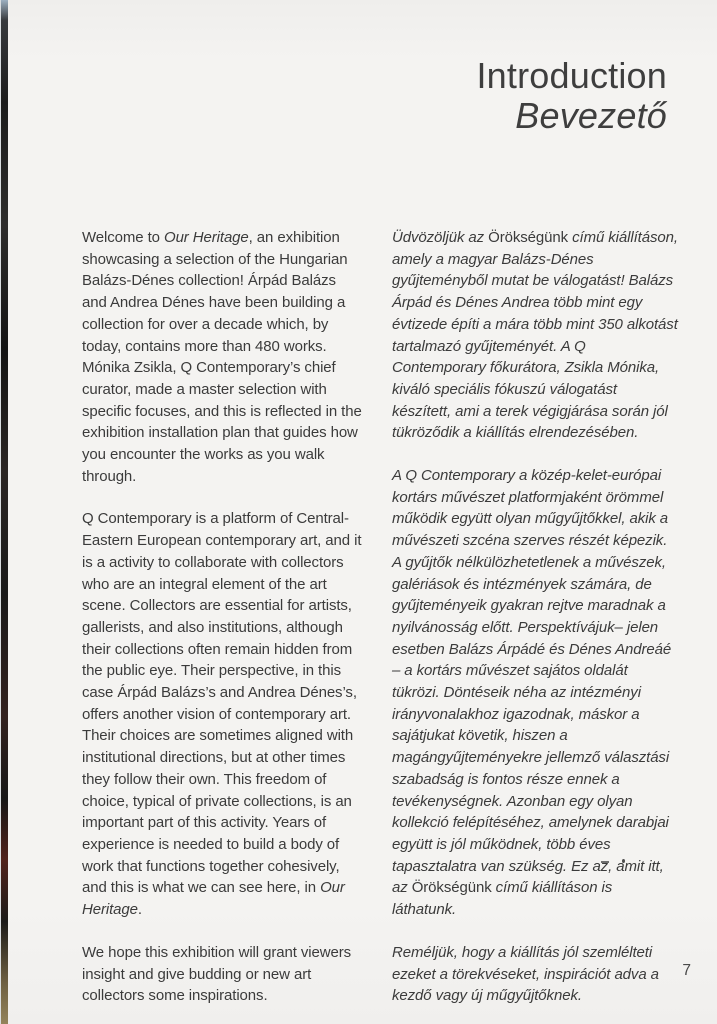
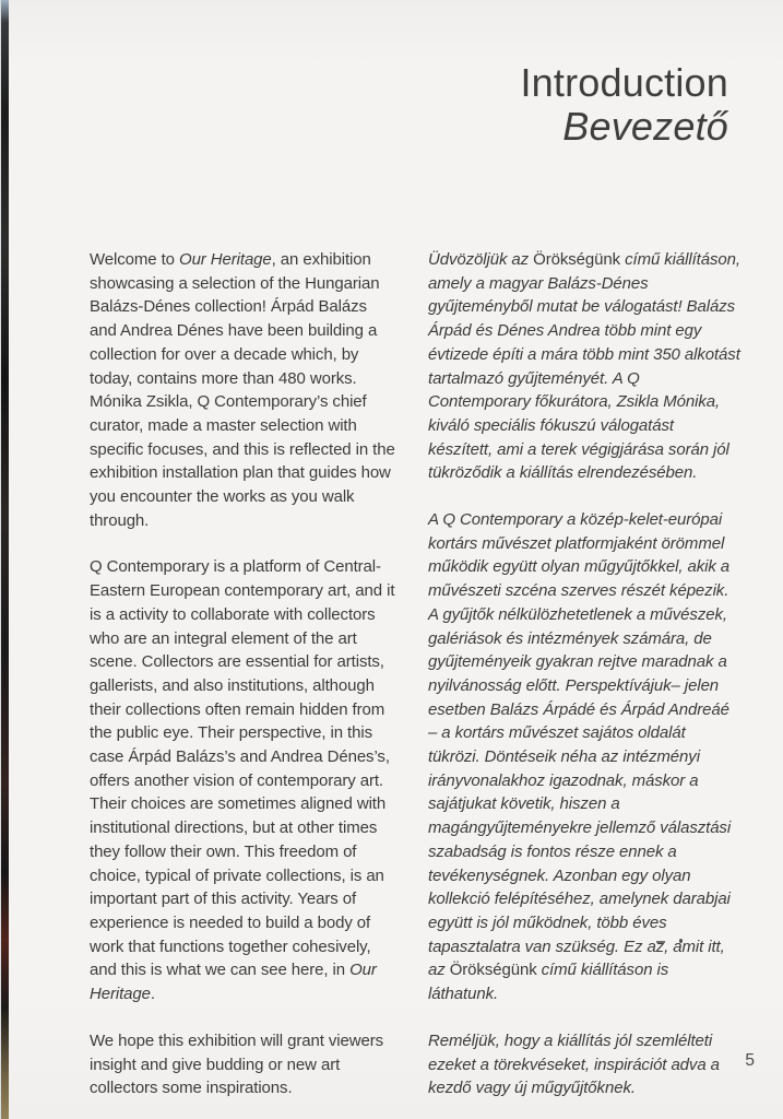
  Introduction
  Bevezető
  Welcome to Our Heritage, an exhibition showcasing a selection of the Hungarian Balázs-Dénes collection! Árpád Balázs and Andrea Dénes have been building a collection for over a decade which, by today, contains more than 480 works. Mónika Zsikla, Q Contemporary’s chief curator, made a master selection with specific focuses, and this is reflected in the exhibition installation plan that guides how you encounter the works as you walk through.
  Q Contemporary is a platform of Central-Eastern European contemporary art, and it is a activity to collaborate with collectors who are an integral element of the art scene. Collectors are essential for artists, gallerists, and also institutions, although their collections often remain hidden from the public eye. Their perspective, in this case Árpád Balázs’s and Andrea Dénes’s, offers another vision of contemporary art. Their choices are sometimes aligned with institutional directions, but at other times they follow their own. This freedom of choice, typical of private collections, is an important part of this activity. Years of experience is needed to build a body of work that functions together cohesively, and this is what we can see here, in Our Heritage.
  We hope this exhibition will grant viewers insight and give budding or new art collectors some inspirations.
  Üdvözöljük az Örökségünk című kiállításon, amely a magyar Balázs-Dénes gyűjteményből mutat be válogatást! Balázs Árpád és Dénes Andrea több mint egy évtizede építi a mára több mint 350 alkotást tartalmazó gyűjteményét. A Q Contemporary főkurátora, Zsikla Mónika, kiváló speciális fókuszú válogatást készített, ami a terek végigjárása során jól tükröződik a kiállítás elrendezésében.
- A Q Contemporary a közép-kelet-európai kortárs művészet platformjaként örömmel működik együtt olyan műgyűjtőkkel, akik a művészeti szcéna szerves részét képezik. A gyűjtők nélkülözhetetlenek a művészek, galériások és intézmények számára, de gyűjteményeik gyakran rejtve maradnak a nyilvánosság előtt. Perspektívájuk– jelen esetben Balázs Árpádé és Dénes Andreáé – a kortárs művészet sajátos oldalát tükrözi. Döntéseik néha az intézményi irányvonalakhoz igazodnak, máskor a sajátjukat követik, hiszen a magángyűjteményekre jellemző választási szabadság is fontos része ennek a tevékenységnek. Azonban egy olyan kollekció felépítéséhez, amelynek darabjai együtt is jól működnek, több éves tapasztalatra van szükség. Ez az, amit itt, az Örökségünk című kiállításon is láthatunk.
+ A Q Contemporary a közép-kelet-európai kortárs művészet platformjaként örömmel működik együtt olyan műgyűjtőkkel, akik a művészeti szcéna szerves részét képezik. A gyűjtők nélkülözhetetlenek a művészek, galériások és intézmények számára, de gyűjteményeik gyakran rejtve maradnak a nyilvánosság előtt. Perspektívájuk– jelen esetben Balázs Árpádé és Árpád Andreáé – a kortárs művészet sajátos oldalát tükrözi. Döntéseik néha az intézményi irányvonalakhoz igazodnak, máskor a sajátjukat követik, hiszen a magángyűjteményekre jellemző választási szabadság is fontos része ennek a tevékenységnek. Azonban egy olyan kollekció felépítéséhez, amelynek darabjai együtt is jól működnek, több éves tapasztalatra van szükség. Ez az, amit itt, az Örökségünk című kiállításon is láthatunk.
  Reméljük, hogy a kiállítás jól szemlélteti ezeket a törekvéseket, inspirációt adva a kezdő vagy új műgyűjtőknek.
- 7
+ 5
